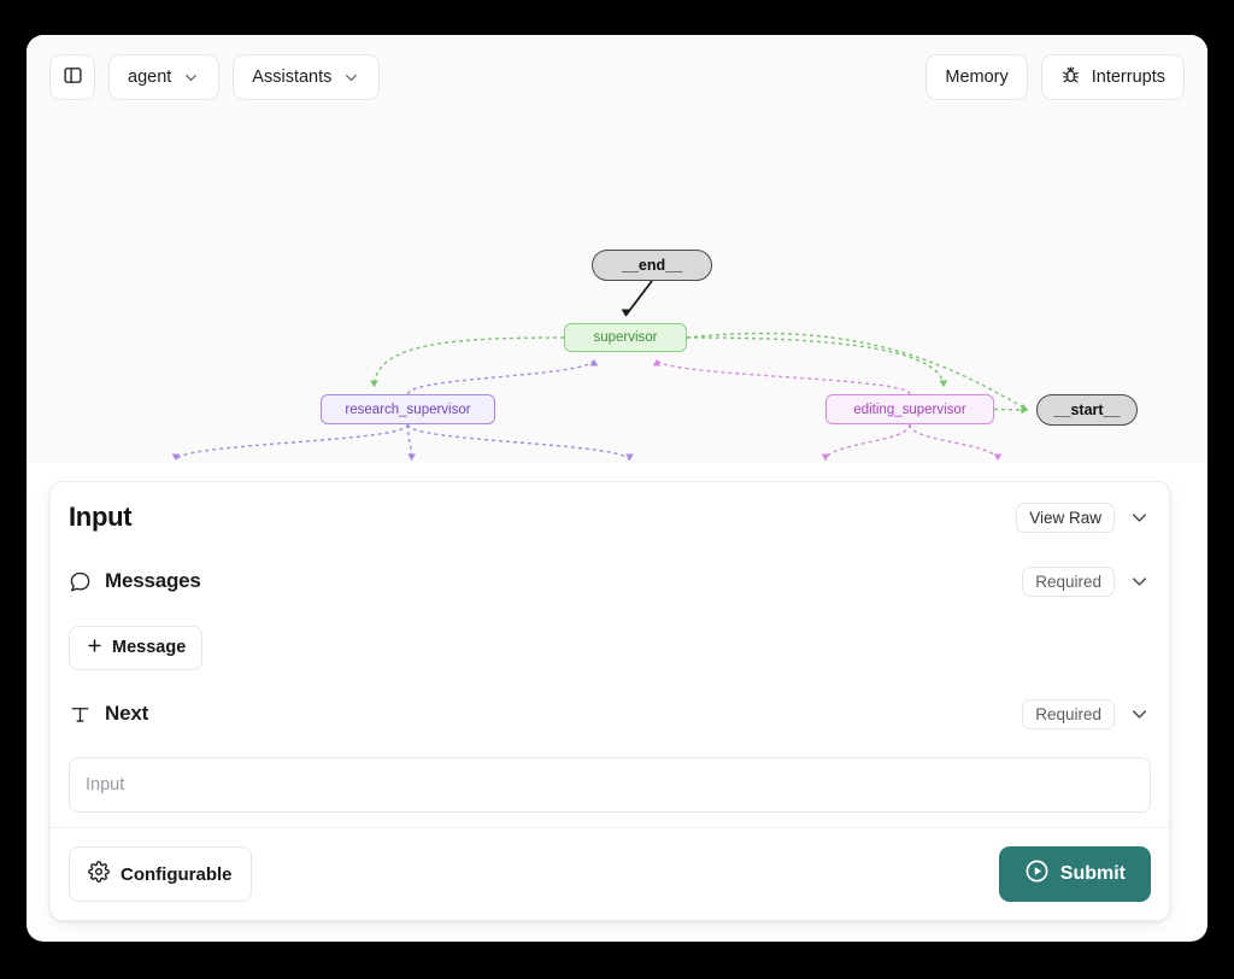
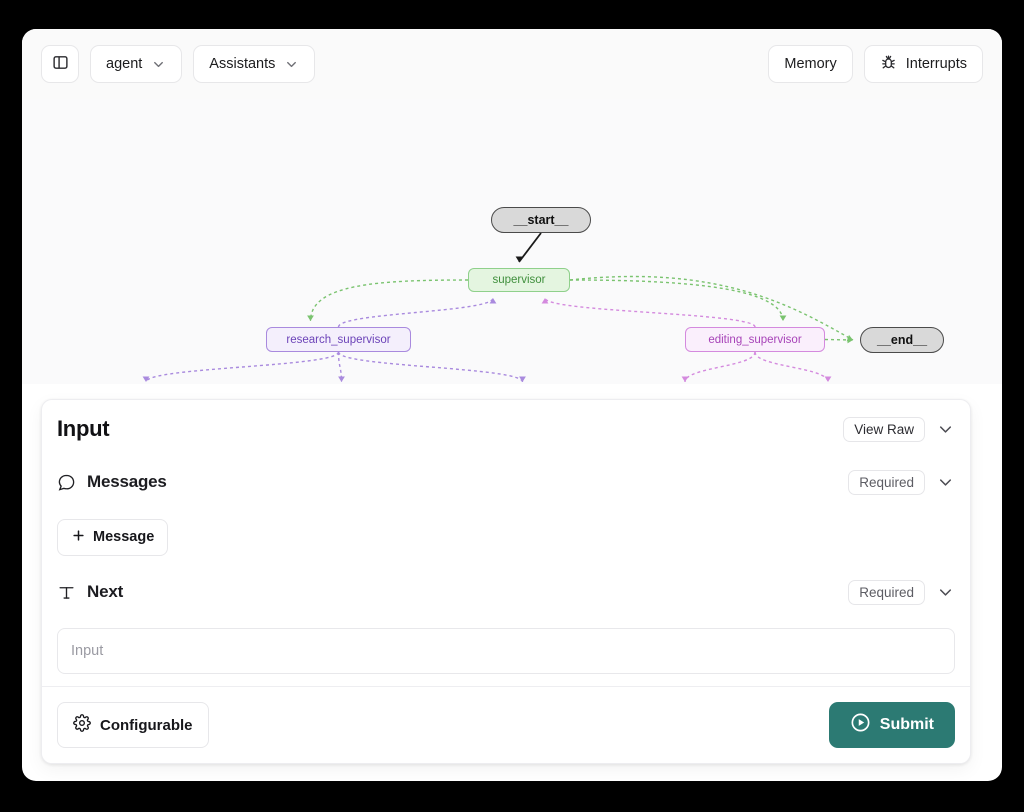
  agent
  Assistants
  Memory
  Interrupts
- __end__
+ __start__
  supervisor
  research_supervisor
  editing_supervisor
- __start__
+ __end__
  Input
  View Raw
  Messages
  Required
  Message
  Next
  Required
  Input
  Configurable
  Submit
